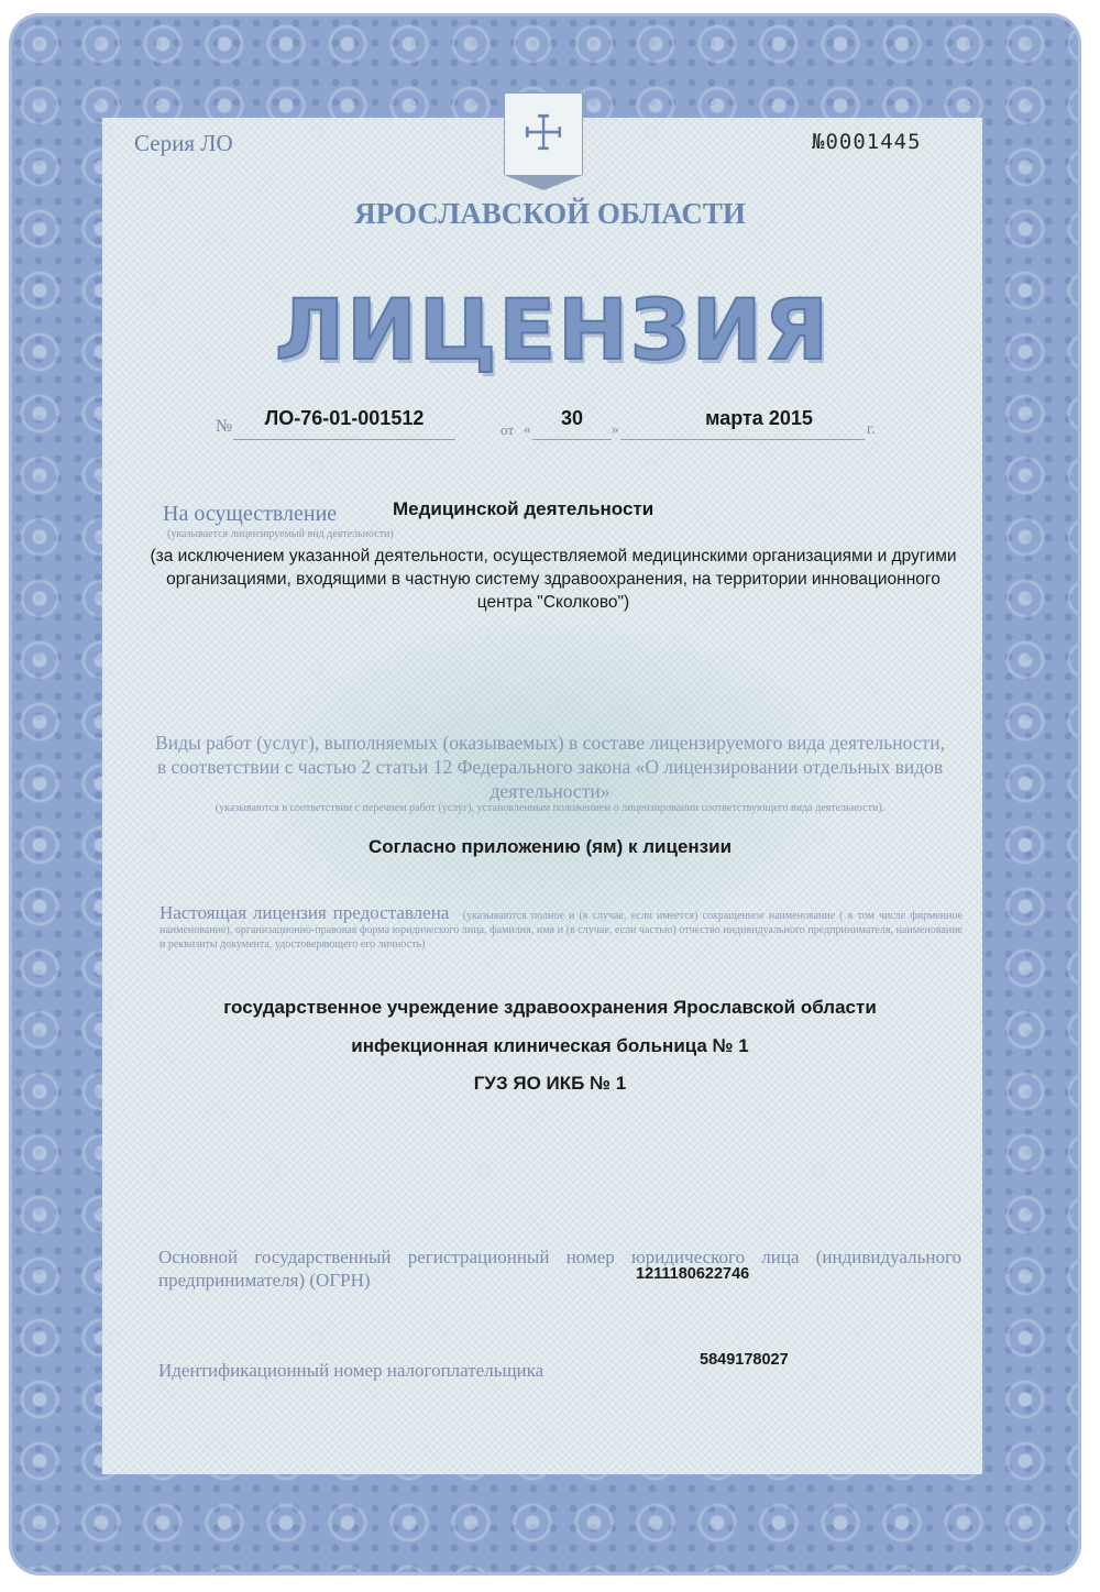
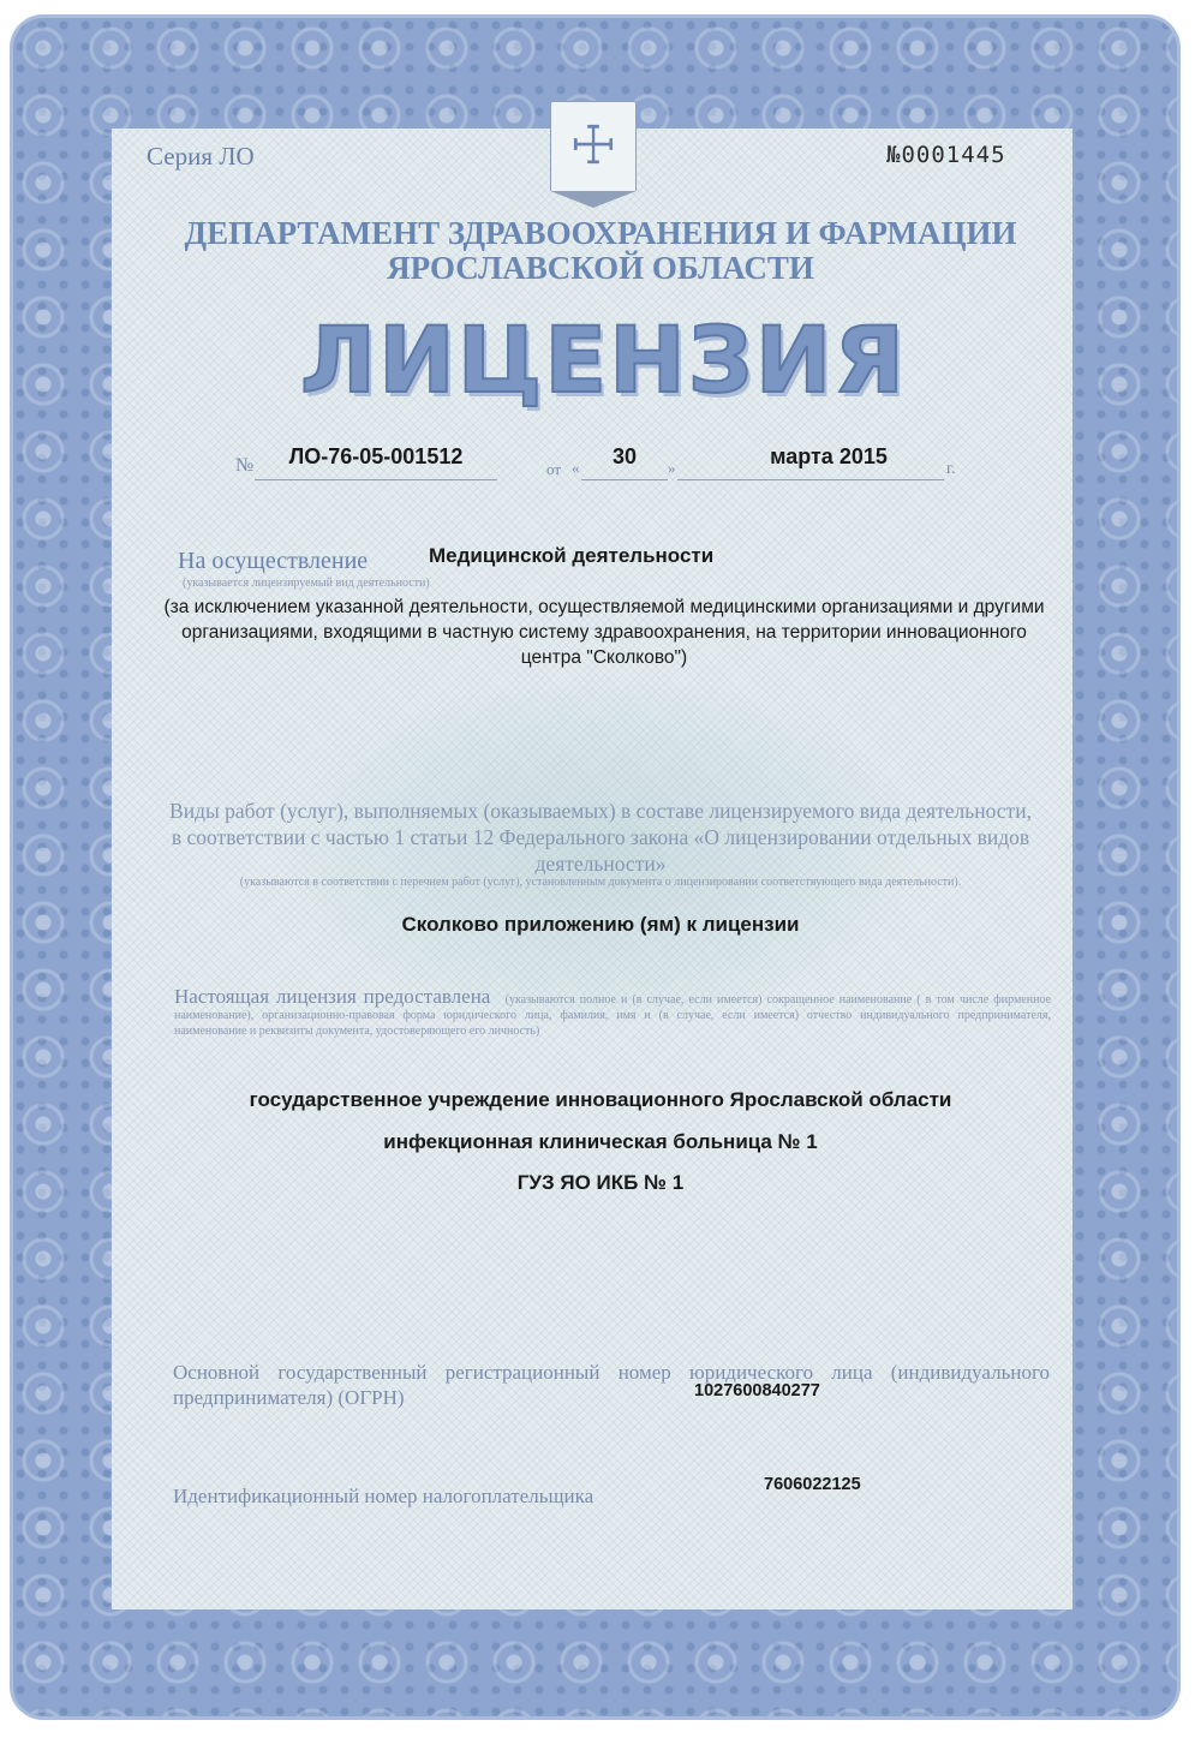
  ☩
  Серия ЛО
  №0001445
+ ДЕПАРТАМЕНТ ЗДРАВООХРАНЕНИЯ И ФАРМАЦИИ
  ЯРОСЛАВСКОЙ ОБЛАСТИ
  ЛИЦЕНЗИЯ
  №
- ЛО-76-01-001512
+ ЛО-76-05-001512
  от
  «
  30
  »
  марта 2015
  г.
  На осуществление
  (указывается лицензируемый вид деятельности)
  Медицинской деятельности
  (за исключением указанной деятельности, осуществляемой медицинскими организациями и другими организациями, входящими в частную систему здравоохранения, на территории инновационного центра "Сколково")
- Виды работ (услуг), выполняемых (оказываемых) в составе лицензируемого вида деятельности, в соответствии с частью 2 статьи 12 Федерального закона «О лицензировании отдельных видов деятельности»
+ Виды работ (услуг), выполняемых (оказываемых) в составе лицензируемого вида деятельности, в соответствии с частью 1 статьи 12 Федерального закона «О лицензировании отдельных видов деятельности»
- (указываются в соответствии с перечнем работ (услуг), установленным положением о лицензировании соответствующего вида деятельности).
+ (указываются в соответствии с перечнем работ (услуг), установленным документа о лицензировании соответствующего вида деятельности).
- Согласно приложению (ям) к лицензии
+ Сколково приложению (ям) к лицензии
- Настоящая лицензия предоставлена (указываются полное и (в случае, если имеется) сокращенное наименование ( в том числе фирменное наименование), организационно-правовая форма юридического лица, фамилия, имя и (в случае, если частью) отчество индивидуального предпринимателя, наименование и реквизиты документа, удостоверяющего его личность)
+ Настоящая лицензия предоставлена (указываются полное и (в случае, если имеется) сокращенное наименование ( в том числе фирменное наименование), организационно-правовая форма юридического лица, фамилия, имя и (в случае, если имеется) отчество индивидуального предпринимателя, наименование и реквизиты документа, удостоверяющего его личность)
- государственное учреждение здравоохранения Ярославской области
+ государственное учреждение инновационного Ярославской области
  инфекционная клиническая больница № 1
  ГУЗ ЯО ИКБ № 1
  Основной государственный регистрационный номер юридического лица (индивидуального предпринимателя) (ОГРН)
- 1211180622746
+ 1027600840277
  Идентификационный номер налогоплательщика
- 5849178027
+ 7606022125
